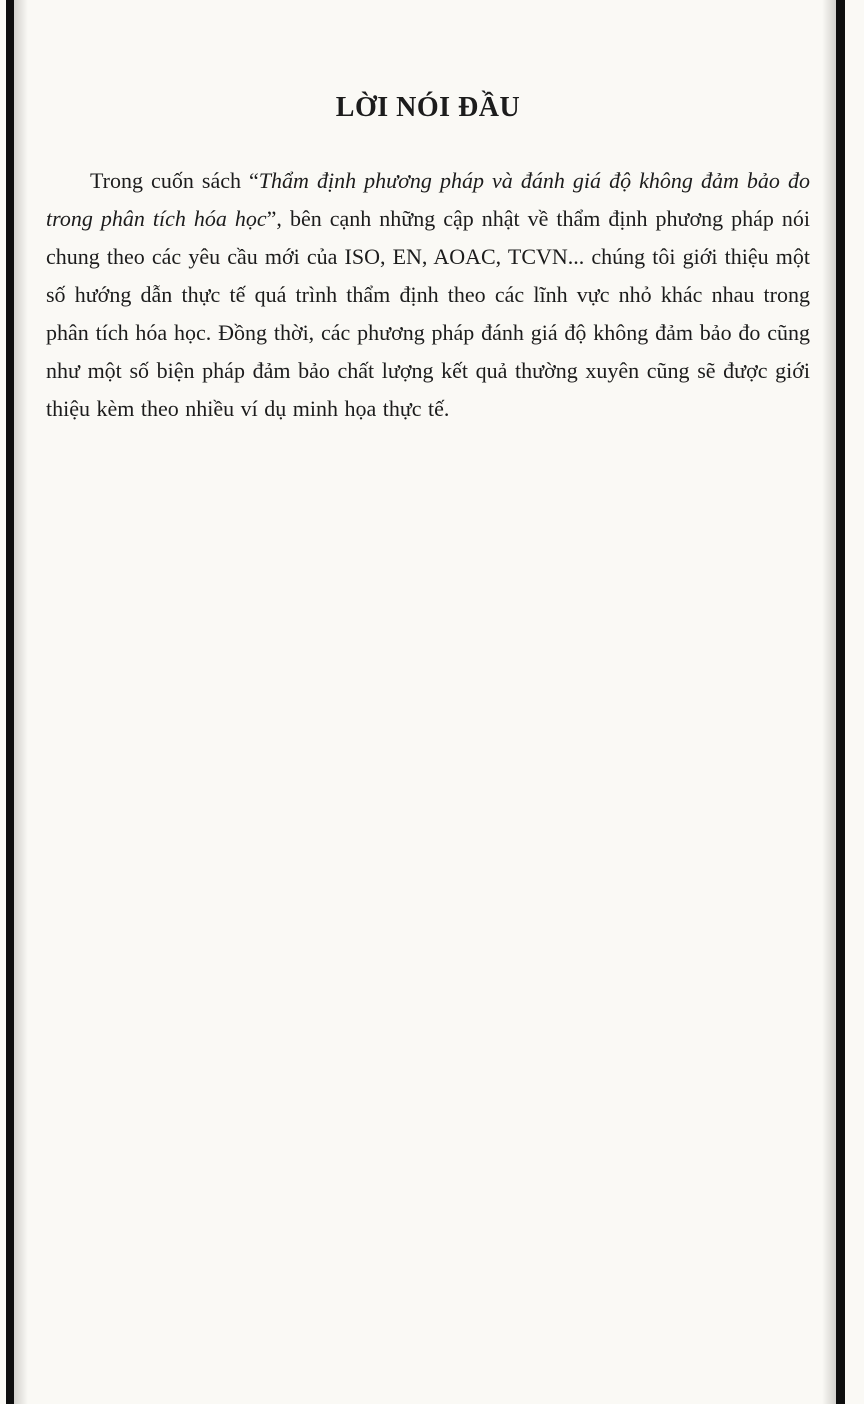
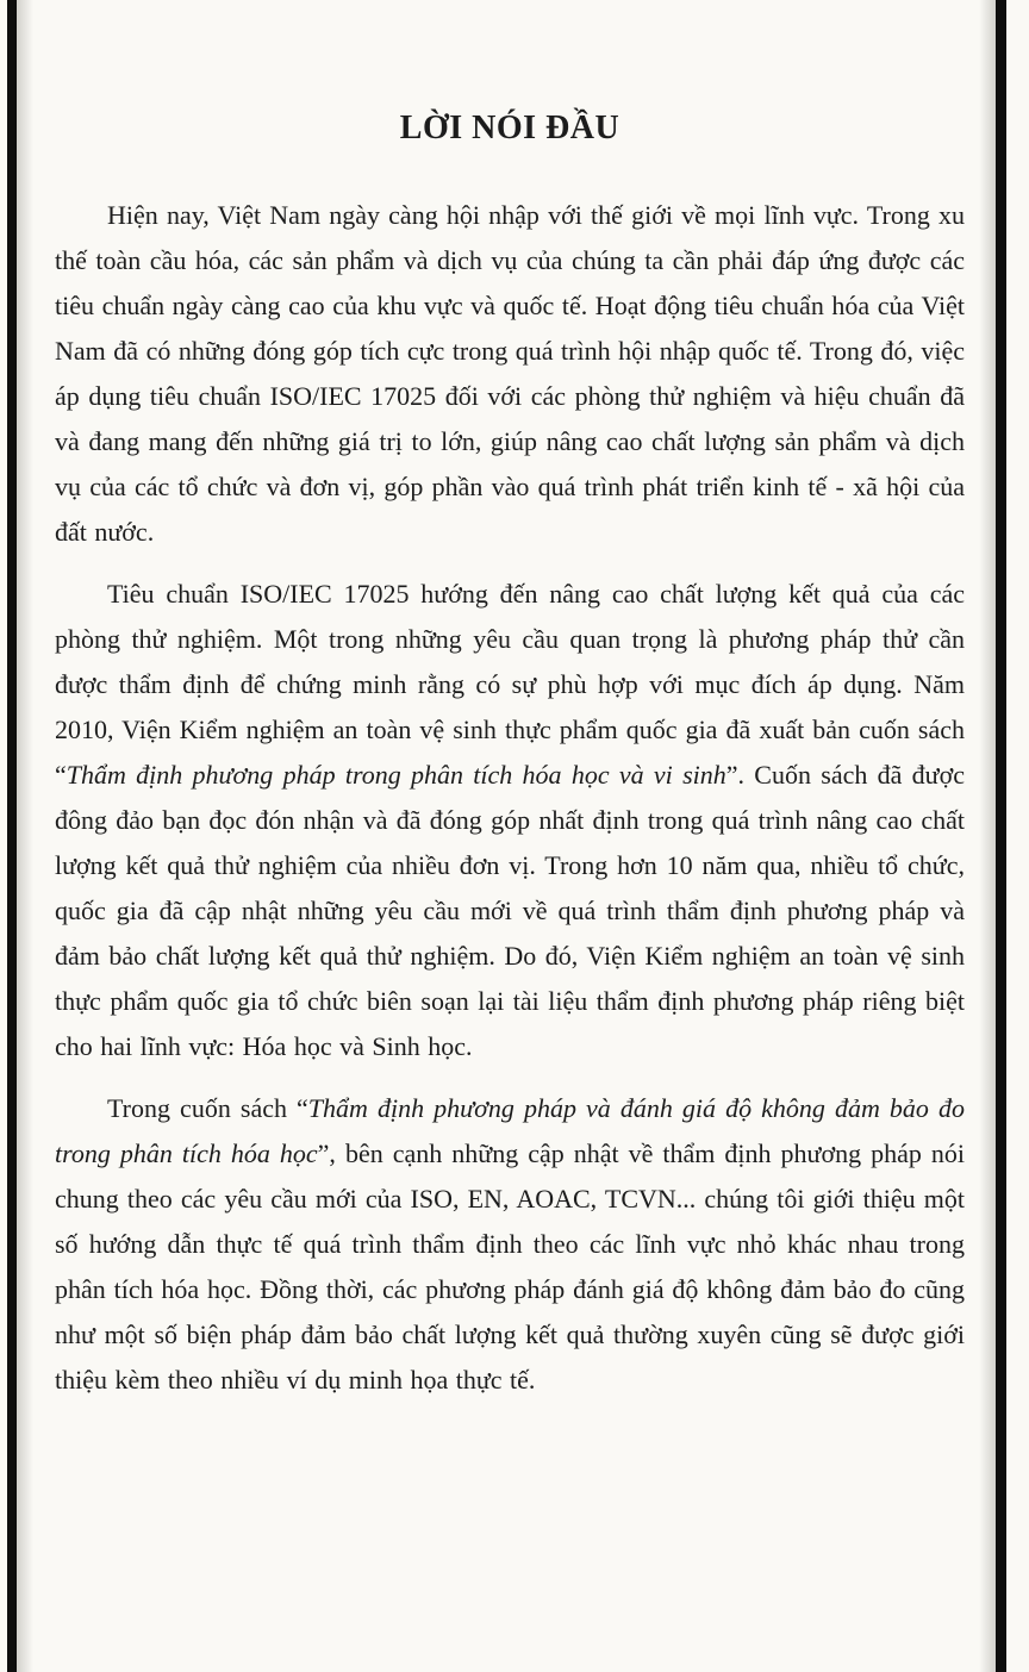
  LỜI NÓI ĐẦU
+ Hiện nay, Việt Nam ngày càng hội nhập với thế giới về mọi lĩnh vực. Trong xu thế toàn cầu hóa, các sản phẩm và dịch vụ của chúng ta cần phải đáp ứng được các tiêu chuẩn ngày càng cao của khu vực và quốc tế. Hoạt động tiêu chuẩn hóa của Việt Nam đã có những đóng góp tích cực trong quá trình hội nhập quốc tế. Trong đó, việc áp dụng tiêu chuẩn ISO/IEC 17025 đối với các phòng thử nghiệm và hiệu chuẩn đã và đang mang đến những giá trị to lớn, giúp nâng cao chất lượng sản phẩm và dịch vụ của các tổ chức và đơn vị, góp phần vào quá trình phát triển kinh tế - xã hội của đất nước.
+ Tiêu chuẩn ISO/IEC 17025 hướng đến nâng cao chất lượng kết quả của các phòng thử nghiệm. Một trong những yêu cầu quan trọng là phương pháp thử cần được thẩm định để chứng minh rằng có sự phù hợp với mục đích áp dụng. Năm 2010, Viện Kiểm nghiệm an toàn vệ sinh thực phẩm quốc gia đã xuất bản cuốn sách “Thẩm định phương pháp trong phân tích hóa học và vi sinh”. Cuốn sách đã được đông đảo bạn đọc đón nhận và đã đóng góp nhất định trong quá trình nâng cao chất lượng kết quả thử nghiệm của nhiều đơn vị. Trong hơn 10 năm qua, nhiều tổ chức, quốc gia đã cập nhật những yêu cầu mới về quá trình thẩm định phương pháp và đảm bảo chất lượng kết quả thử nghiệm. Do đó, Viện Kiểm nghiệm an toàn vệ sinh thực phẩm quốc gia tổ chức biên soạn lại tài liệu thẩm định phương pháp riêng biệt cho hai lĩnh vực: Hóa học và Sinh học.
  Trong cuốn sách “Thẩm định phương pháp và đánh giá độ không đảm bảo đo trong phân tích hóa học”, bên cạnh những cập nhật về thẩm định phương pháp nói chung theo các yêu cầu mới của ISO, EN, AOAC, TCVN... chúng tôi giới thiệu một số hướng dẫn thực tế quá trình thẩm định theo các lĩnh vực nhỏ khác nhau trong phân tích hóa học. Đồng thời, các phương pháp đánh giá độ không đảm bảo đo cũng như một số biện pháp đảm bảo chất lượng kết quả thường xuyên cũng sẽ được giới thiệu kèm theo nhiều ví dụ minh họa thực tế.
